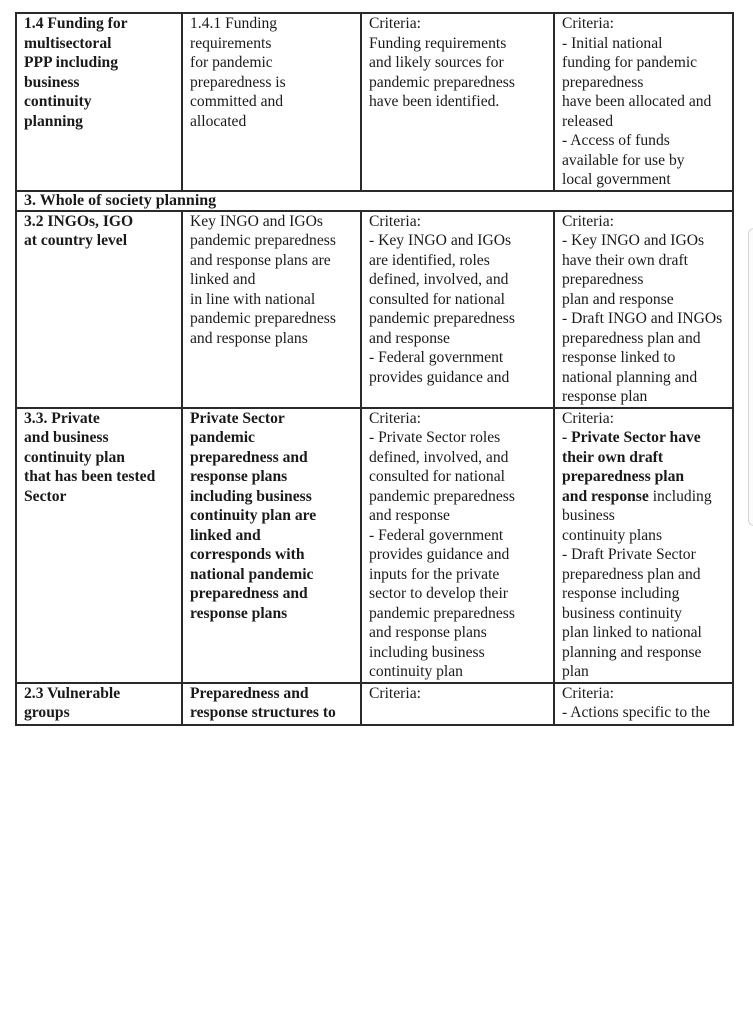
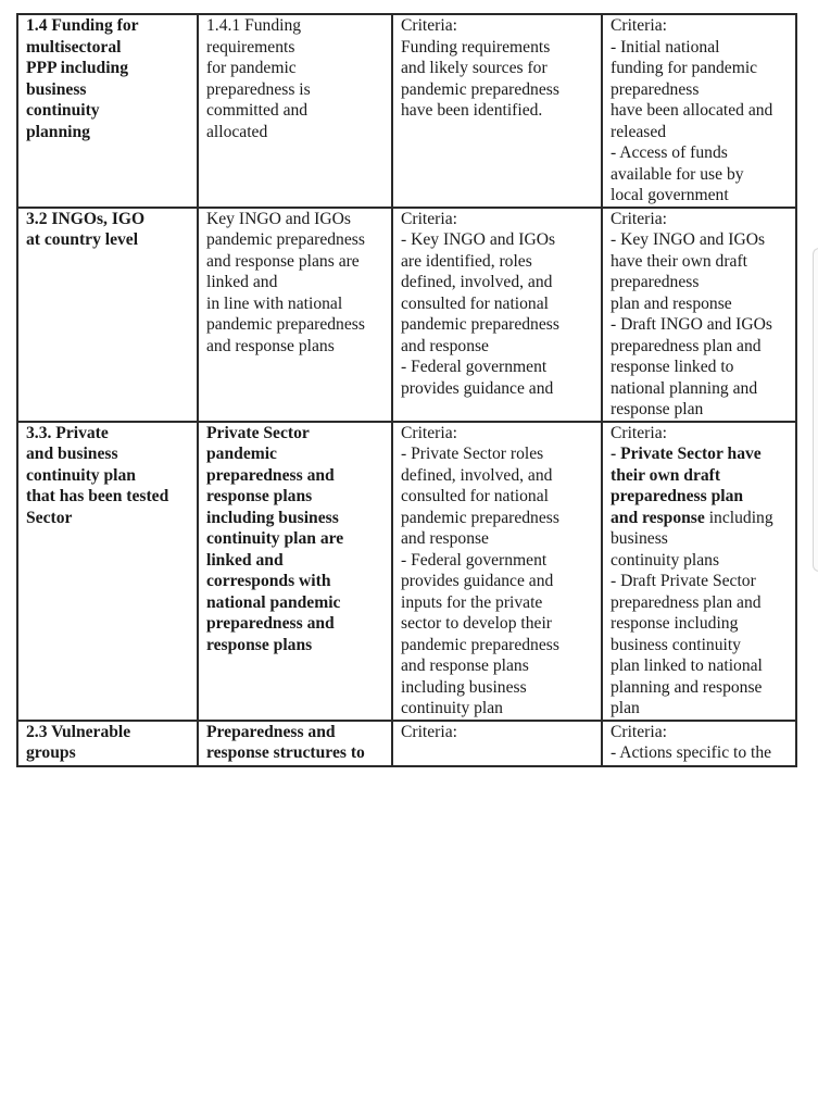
  1.4 Funding for multisectoral PPP including business continuity planning	1.4.1 Funding requirements for pandemic preparedness is committed and allocated	Criteria: Funding requirements and likely sources for pandemic preparedness have been identified.	Criteria: - Initial national funding for pandemic preparedness have been allocated and released - Access of funds available for use by local government
- 3. Whole of society planning
- 3.2 INGOs, IGO at country level	Key INGO and IGOs pandemic preparedness and response plans are linked and in line with national pandemic preparedness and response plans	Criteria: - Key INGO and IGOs are identified, roles defined, involved, and consulted for national pandemic preparedness and response - Federal government provides guidance and	Criteria: - Key INGO and IGOs have their own draft preparedness plan and response - Draft INGO and INGOs preparedness plan and response linked to national planning and response plan
+ 3.2 INGOs, IGO at country level	Key INGO and IGOs pandemic preparedness and response plans are linked and in line with national pandemic preparedness and response plans	Criteria: - Key INGO and IGOs are identified, roles defined, involved, and consulted for national pandemic preparedness and response - Federal government provides guidance and	Criteria: - Key INGO and IGOs have their own draft preparedness plan and response - Draft INGO and IGOs preparedness plan and response linked to national planning and response plan
  3.3. Private and business continuity plan that has been tested Sector	Private Sector pandemic preparedness and response plans including business continuity plan are linked and corresponds with national pandemic preparedness and response plans	Criteria: - Private Sector roles defined, involved, and consulted for national pandemic preparedness and response - Federal government provides guidance and inputs for the private sector to develop their pandemic preparedness and response plans including business continuity plan	Criteria: - Private Sector have their own draft preparedness plan and response including business continuity plans - Draft Private Sector preparedness plan and response including business continuity plan linked to national planning and response plan
  2.3 Vulnerable groups	Preparedness and response structures to	Criteria:	Criteria: - Actions specific to the
